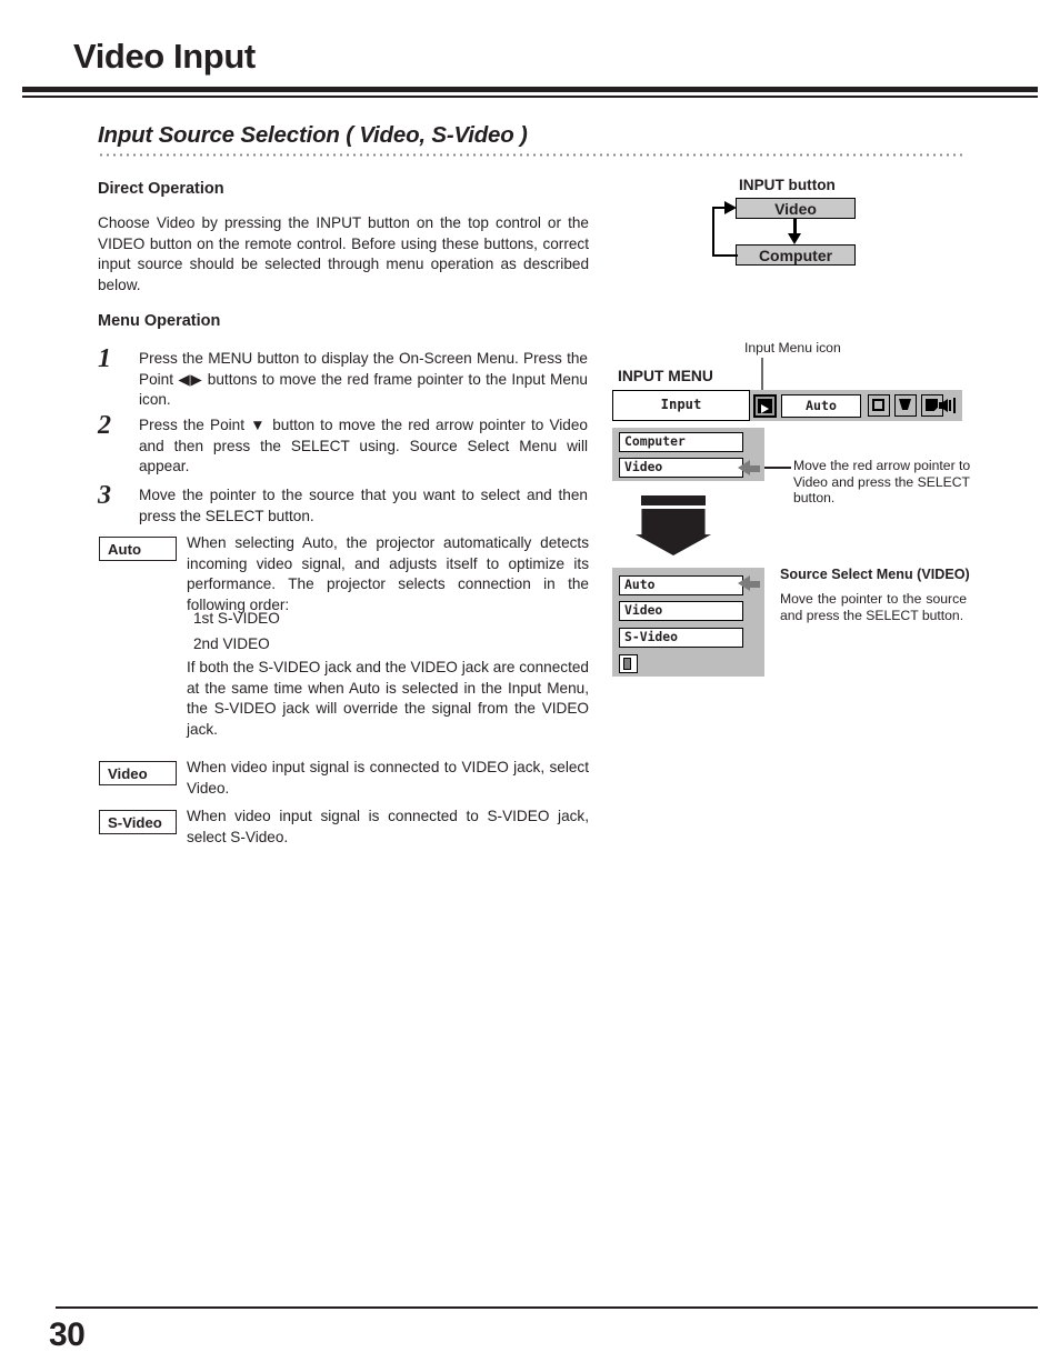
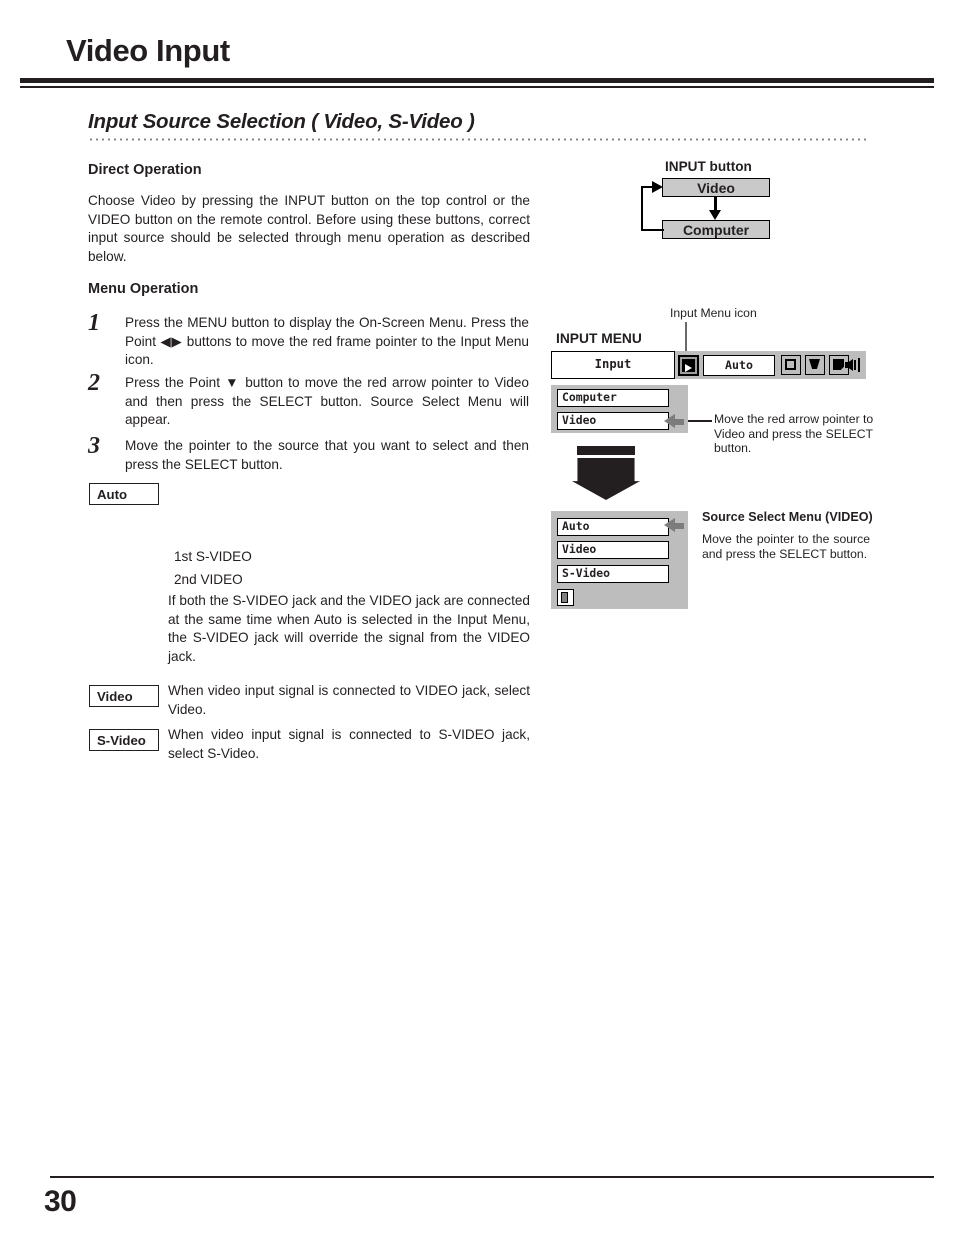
  Video Input
  Input Source Selection ( Video, S-Video )
  Direct Operation
  Choose Video by pressing the INPUT button on the top control or the VIDEO button on the remote control. Before using these buttons, correct input source should be selected through menu operation as described below.
  Menu Operation
  1
  Press the MENU button to display the On-Screen Menu. Press the Point ◀▶ buttons to move the red frame pointer to the Input Menu icon.
  2
- Press the Point ▼ button to move the red arrow pointer to Video and then press the SELECT using. Source Select Menu will appear.
+ Press the Point ▼ button to move the red arrow pointer to Video and then press the SELECT button. Source Select Menu will appear.
  3
  Move the pointer to the source that you want to select and then press the SELECT button.
  Auto
- When selecting Auto, the projector automatically detects incoming video signal, and adjusts itself to optimize its performance. The projector selects connection in the following order:
  1st S-VIDEO
  2nd VIDEO
  If both the S-VIDEO jack and the VIDEO jack are connected at the same time when Auto is selected in the Input Menu, the S-VIDEO jack will override the signal from the VIDEO jack.
  Video
  When video input signal is connected to VIDEO jack, select Video.
  S-Video
  When video input signal is connected to S-VIDEO jack, select S-Video.
  INPUT button
  Video
  Computer
  Input Menu icon
  INPUT MENU
  Input
  Auto
  Computer
  Video
  Move the red arrow pointer to Video and press the SELECT button.
  Auto
  Video
  S-Video
  Source Select Menu (VIDEO)
  Move the pointer to the source and press the SELECT button.
  30
